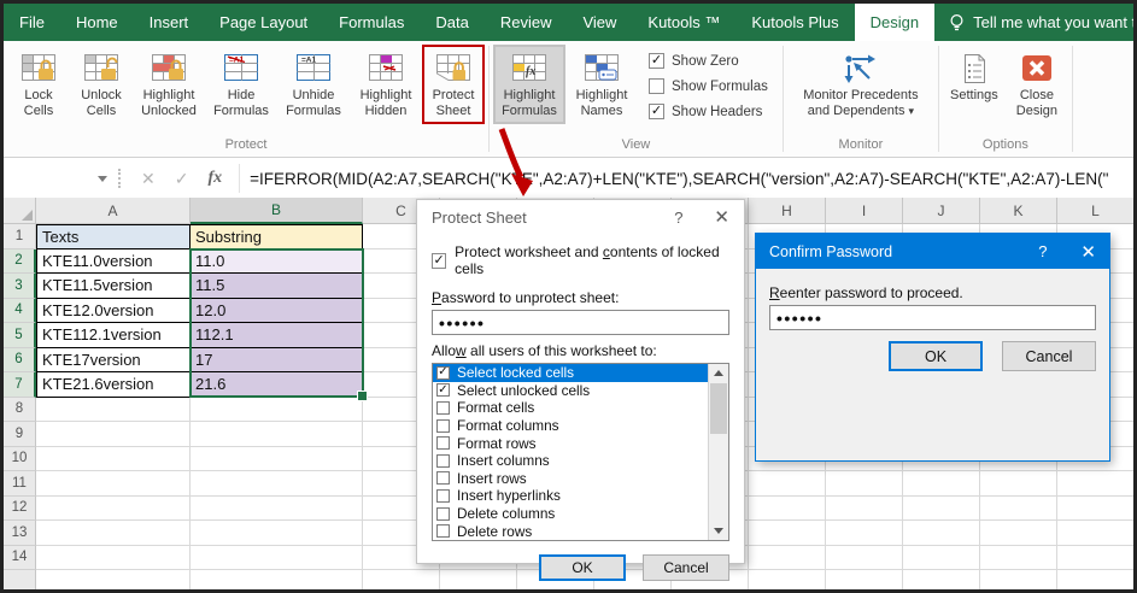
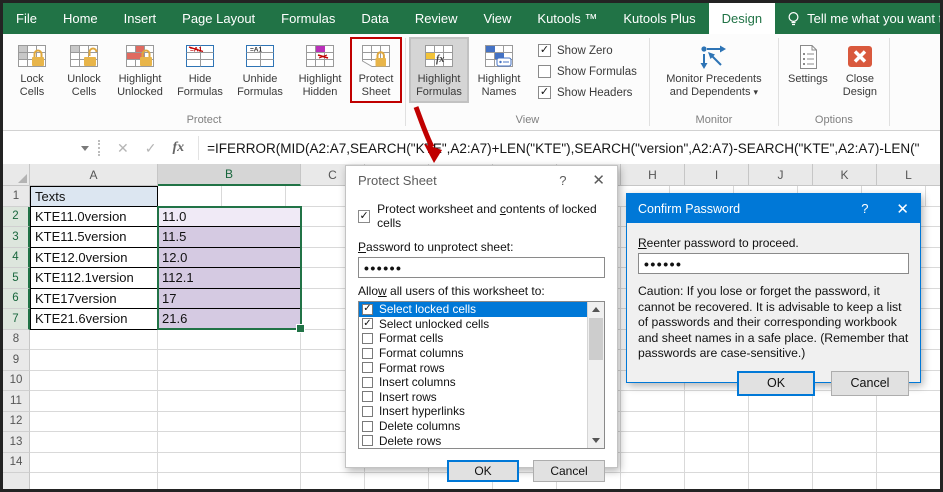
  File
  Home
  Insert
  Page Layout
  Formulas
  Data
  Review
  View
  Kutools ™
  Kutools Plus
  Design
  Tell me what you want
  Lock Cells
  Unlock Cells
  Highlight Unlocked
  Hide Formulas
  Unhide Formulas
  Highlight Hidden
  Protect Sheet
  Protect
  fx
  Highlight Formulas
  Highlight Names
  ✓
  Show Zero
  Show Formulas
  ✓
  Show Headers
  View
  Monitor Precedents and Dependents ▾
  Monitor
  Settings
  Close Design
  Options
  ✕
  ✓
  fx
  =IFERROR(MID(A2:A7,SEARCH("KE",A2:A7)+LEN("KTE"),SEARCH("version",A2:A7)-SEARCH("KTE",A2:A7)-LEN("
  A
  B
  C
  H
  I
  J
  K
  L
  1
  Texts
- Substring
  2
  KTE11.0version
  11.0
  3
  KTE11.5version
  11.5
  4
  KTE12.0version
  12.0
  5
  KTE112.1version
  112.1
  6
  KTE17version
  17
  7
  KTE21.6version
  21.6
  8
  9
  10
  11
  12
  13
  14
  Protect Sheet
  ?
  ✕
  ✓
  Protect worksheet and contents of locked cells
  Password to unprotect sheet:
  ••••••
  Allow all users of this worksheet to:
  ✓
  Select locked cells
  ✓
  Select unlocked cells
  Format cells
  Format columns
  Format rows
  Insert columns
  Insert rows
  Insert hyperlinks
  Delete columns
  Delete rows
  OK
  Cancel
  Confirm Password
  ?
  ✕
  Reenter password to proceed.
  ••••••
+ Caution: If you lose or forget the password, it cannot be recovered. It is advisable to keep a list of passwords and their corresponding workbook and sheet names in a safe place. (Remember that passwords are case-sensitive.)
  OK
  Cancel
